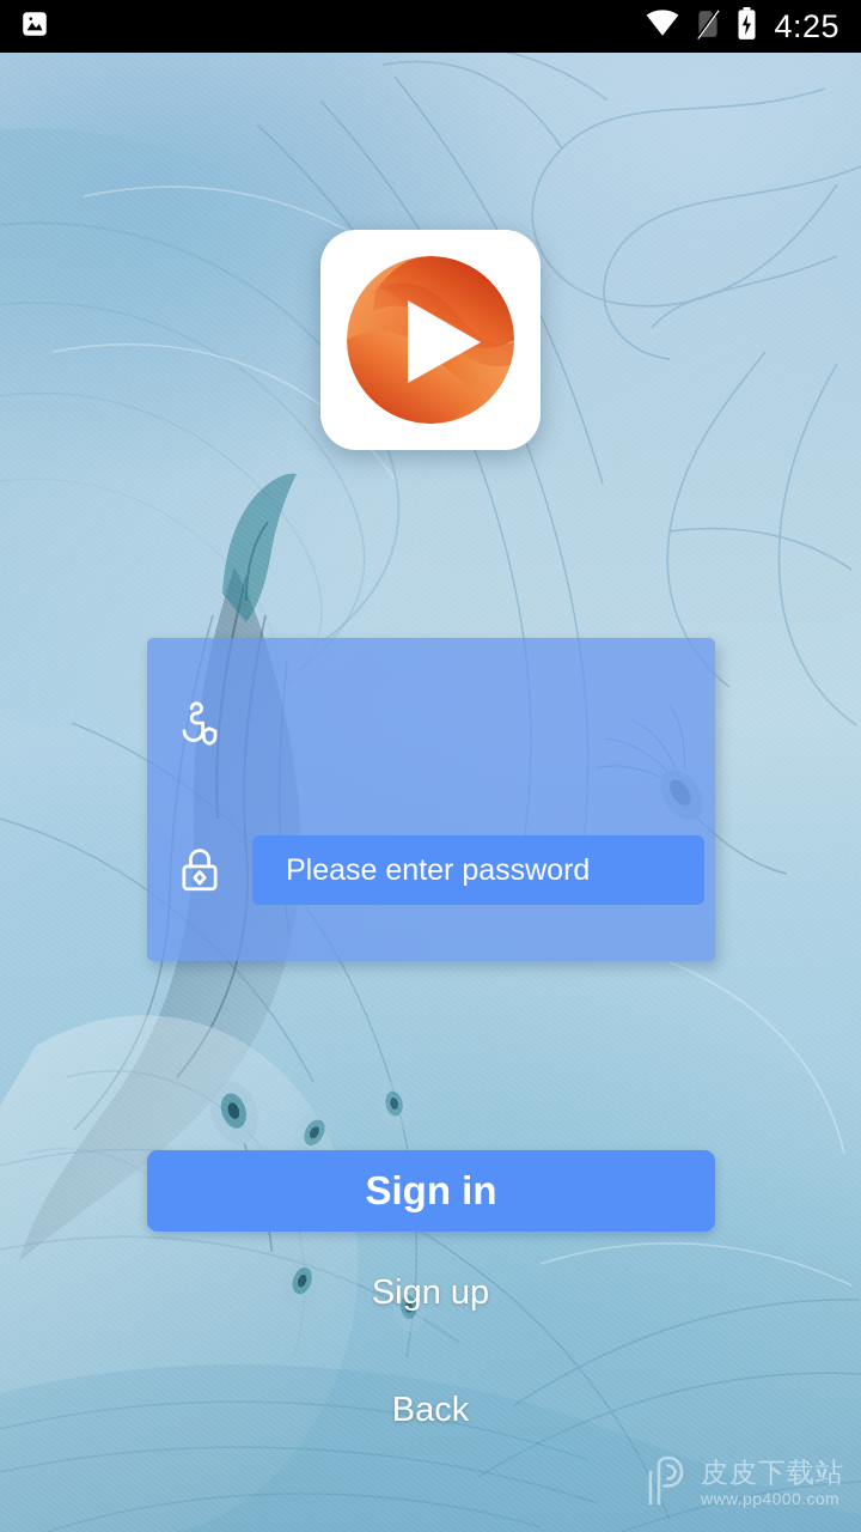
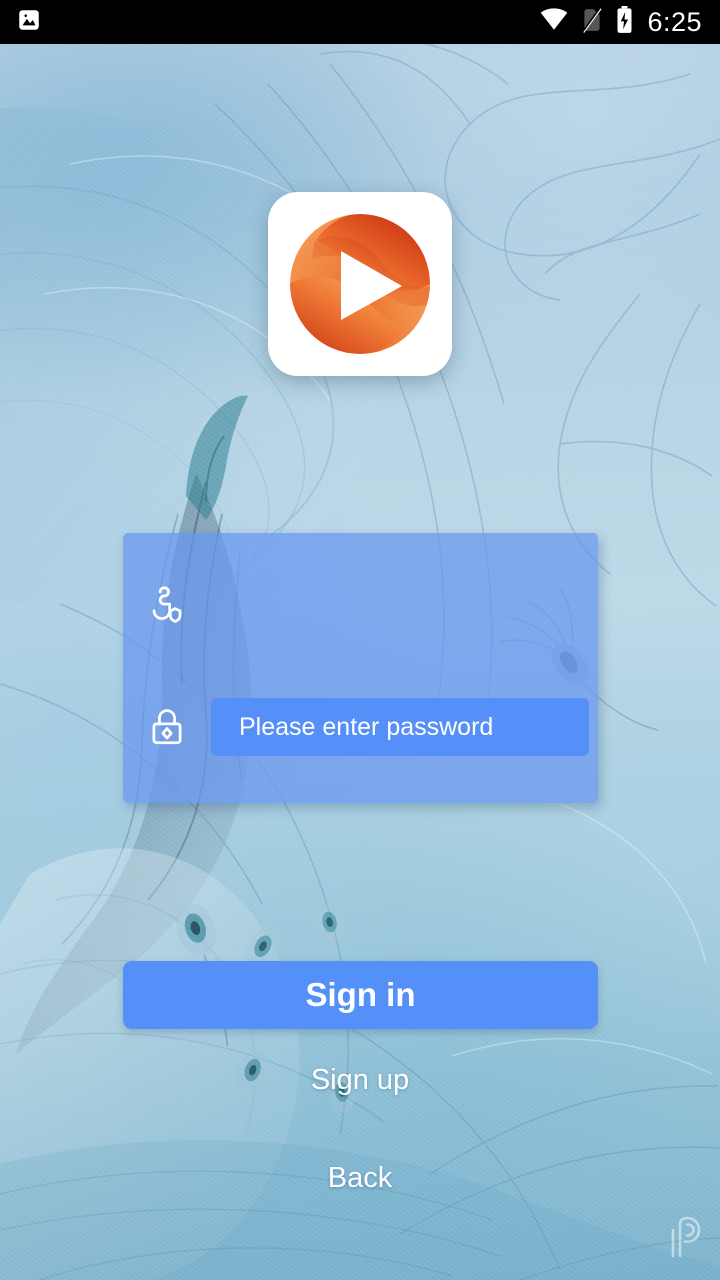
- 4:25
+ 6:25
  Please enter password
  Sign in
  Sign up
  Back
- 皮皮下载站
- www.pp4000.com
